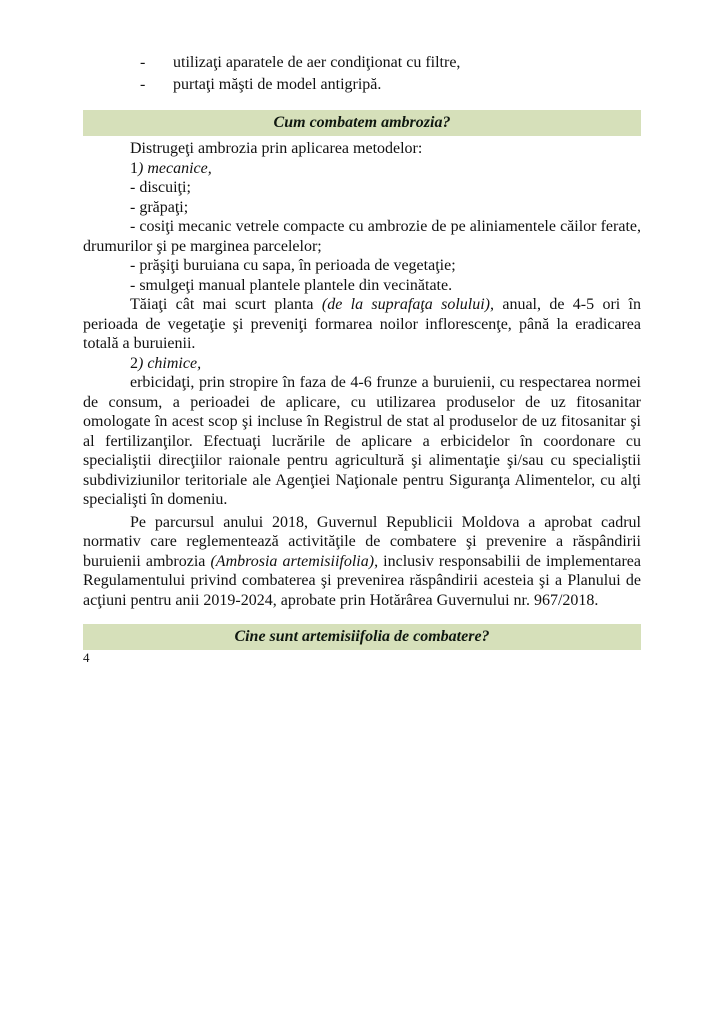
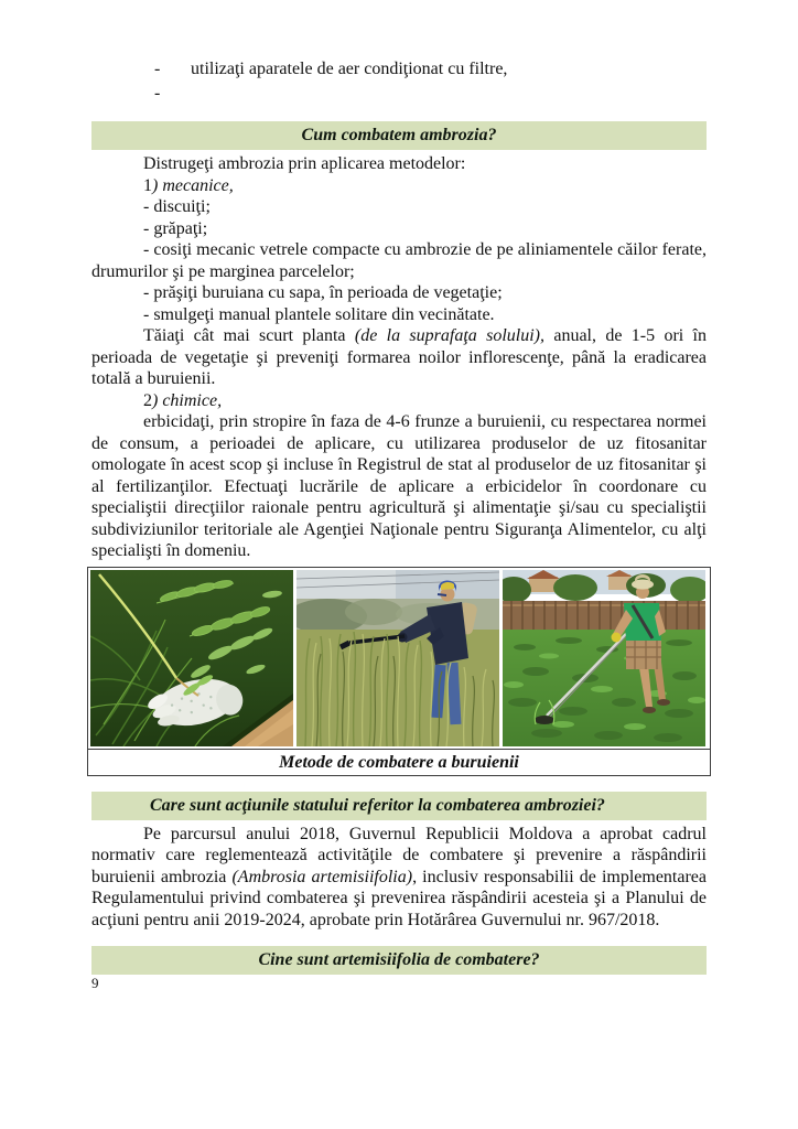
  -
  utilizaţi aparatele de aer condiţionat cu filtre,
  -
- purtaţi măşti de model antigripă.
  Cum combatem ambrozia?
  Distrugeţi ambrozia prin aplicarea metodelor:
  1) mecanice,
  - discuiţi;
  - grăpaţi;
  - cosiţi mecanic vetrele compacte cu ambrozie de pe aliniamentele căilor ferate, drumurilor şi pe marginea parcelelor;
  - prăşiţi buruiana cu sapa, în perioada de vegetaţie;
- - smulgeţi manual plantele plantele din vecinătate.
+ - smulgeţi manual plantele solitare din vecinătate.
- Tăiaţi cât mai scurt planta (de la suprafaţa solului), anual, de 4-5 ori în perioada de vegetaţie şi preveniţi formarea noilor inflorescenţe, până la eradicarea totală a buruienii.
+ Tăiaţi cât mai scurt planta (de la suprafaţa solului), anual, de 1-5 ori în perioada de vegetaţie şi preveniţi formarea noilor inflorescenţe, până la eradicarea totală a buruienii.
  2) chimice,
  erbicidaţi, prin stropire în faza de 4-6 frunze a buruienii, cu respectarea normei de consum, a perioadei de aplicare, cu utilizarea produselor de uz fitosanitar omologate în acest scop şi incluse în Registrul de stat al produselor de uz fitosanitar şi al fertilizanţilor. Efectuaţi lucrările de aplicare a erbicidelor în coordonare cu specialiştii direcţiilor raionale pentru agricultură şi alimentaţie şi/sau cu specialiştii subdiviziunilor teritoriale ale Agenţiei Naţionale pentru Siguranţa Alimentelor, cu alţi specialişti în domeniu.
+ Metode de combatere a buruienii
+ Care sunt acţiunile statului referitor la combaterea ambroziei?
  Pe parcursul anului 2018, Guvernul Republicii Moldova a aprobat cadrul normativ care reglementează activităţile de combatere şi prevenire a răspândirii buruienii ambrozia (Ambrosia artemisiifolia), inclusiv responsabilii de implementarea Regulamentului privind combaterea şi prevenirea răspândirii acesteia şi a Planului de acţiuni pentru anii 2019-2024, aprobate prin Hotărârea Guvernului nr. 967/2018.
  Cine sunt artemisiifolia de combatere?
- 4
+ 9
